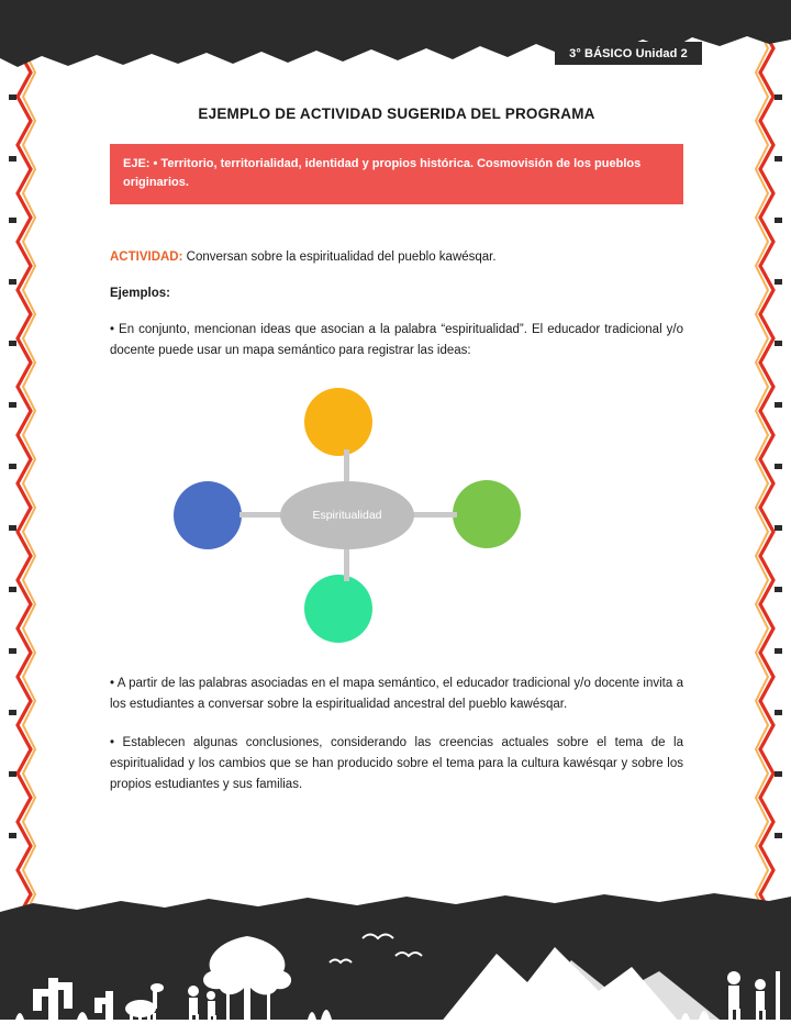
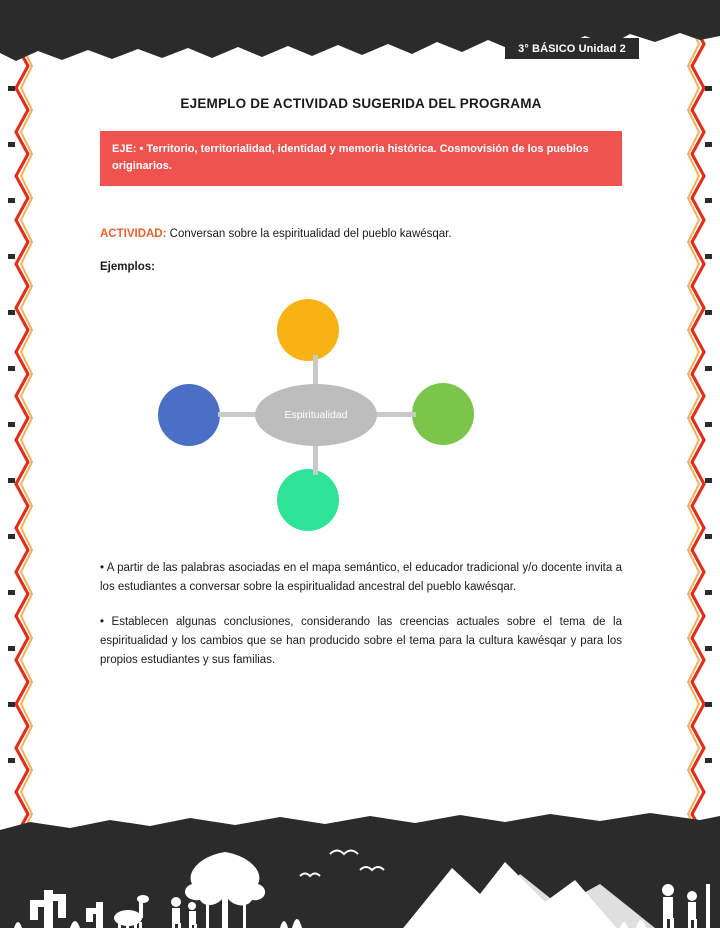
  3° BÁSICO Unidad 2
  EJEMPLO DE ACTIVIDAD SUGERIDA DEL PROGRAMA
- EJE: • Territorio, territorialidad, identidad y propios histórica. Cosmovisión de los pueblos originarios.
+ EJE: • Territorio, territorialidad, identidad y memoria histórica. Cosmovisión de los pueblos originarios.
  ACTIVIDAD: Conversan sobre la espiritualidad del pueblo kawésqar.
  Ejemplos:
- • En conjunto, mencionan ideas que asocian a la palabra “espiritualidad”. El educador tradicional y/o docente puede usar un mapa semántico para registrar las ideas:
  Espiritualidad
  • A partir de las palabras asociadas en el mapa semántico, el educador tradicional y/o docente invita a los estudiantes a conversar sobre la espiritualidad ancestral del pueblo kawésqar.
- • Establecen algunas conclusiones, considerando las creencias actuales sobre el tema de la espiritualidad y los cambios que se han producido sobre el tema para la cultura kawésqar y sobre los propios estudiantes y sus familias.
+ • Establecen algunas conclusiones, considerando las creencias actuales sobre el tema de la espiritualidad y los cambios que se han producido sobre el tema para la cultura kawésqar y para los propios estudiantes y sus familias.
